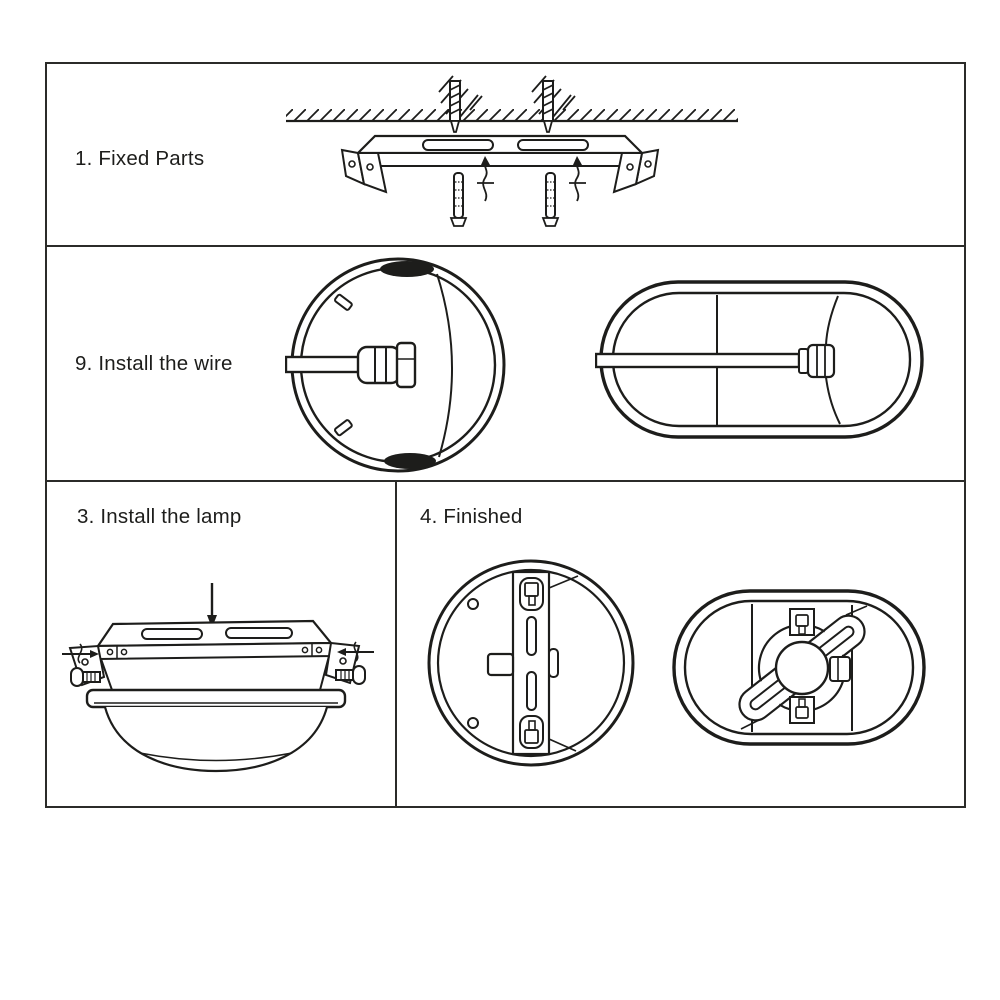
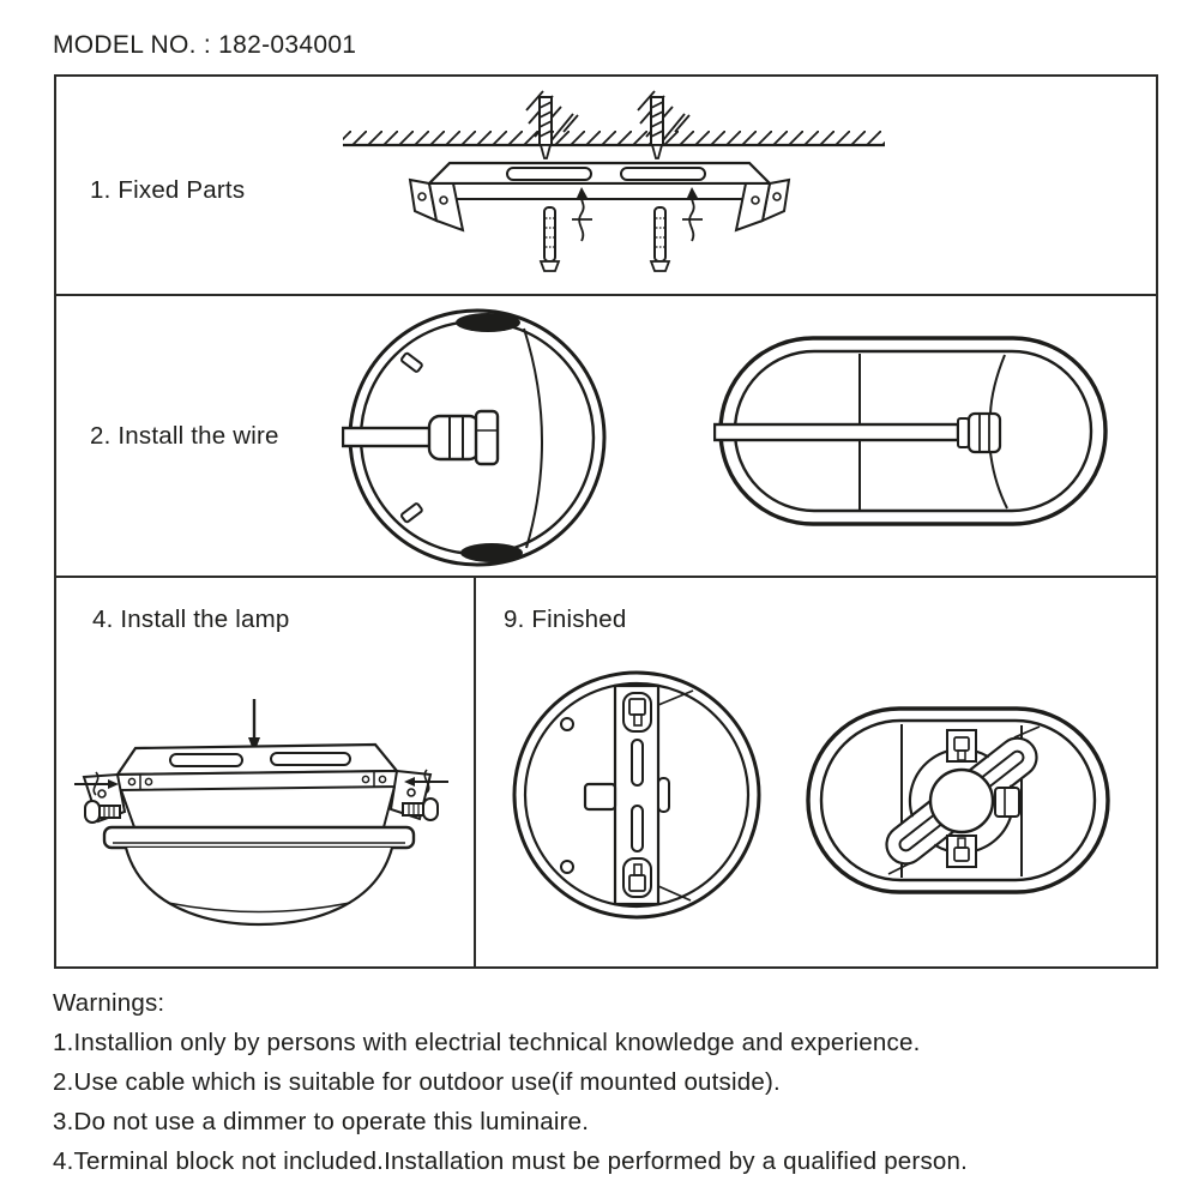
+ MODEL NO. : 182-034001
  1. Fixed Parts
- 9. Install the wire
+ 2. Install the wire
- 3. Install the lamp
+ 4. Install the lamp
- 4. Finished
+ 9. Finished
+ Warnings:
+ 1.Installion only by persons with electrial technical knowledge and experience.
+ 2.Use cable which is suitable for outdoor use(if mounted outside).
+ 3.Do not use a dimmer to operate this luminaire.
+ 4.Terminal block not included.Installation must be performed by a qualified person.
